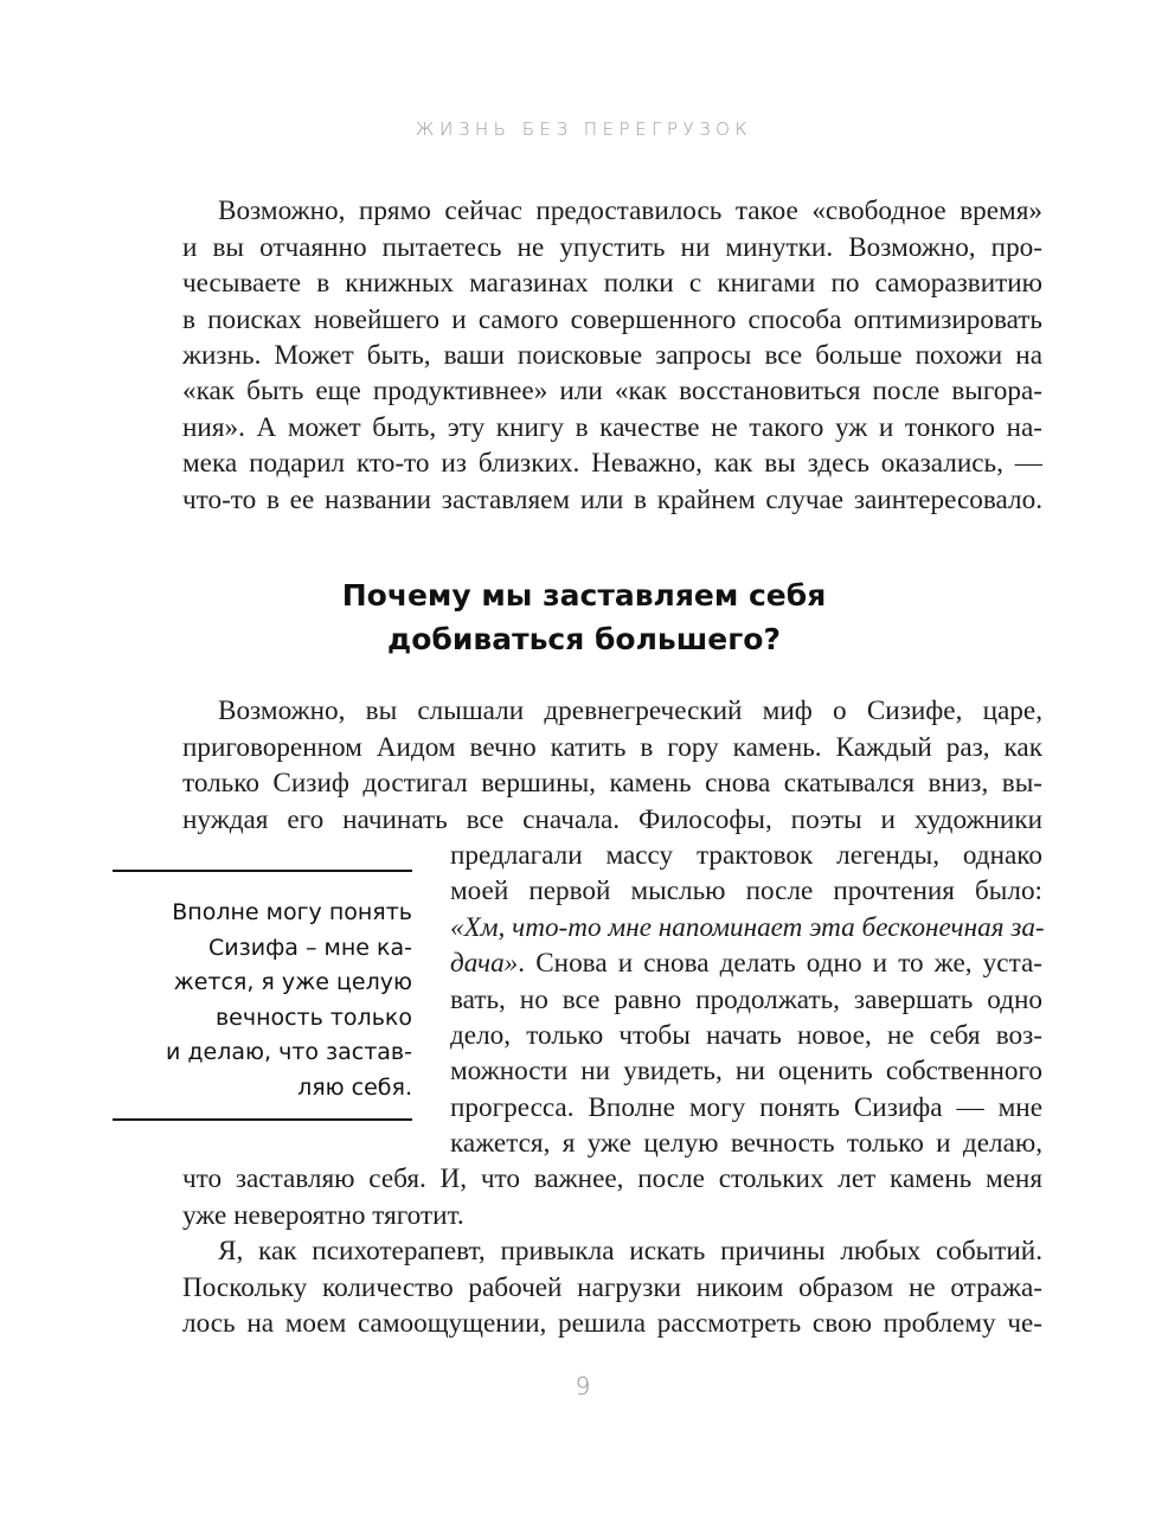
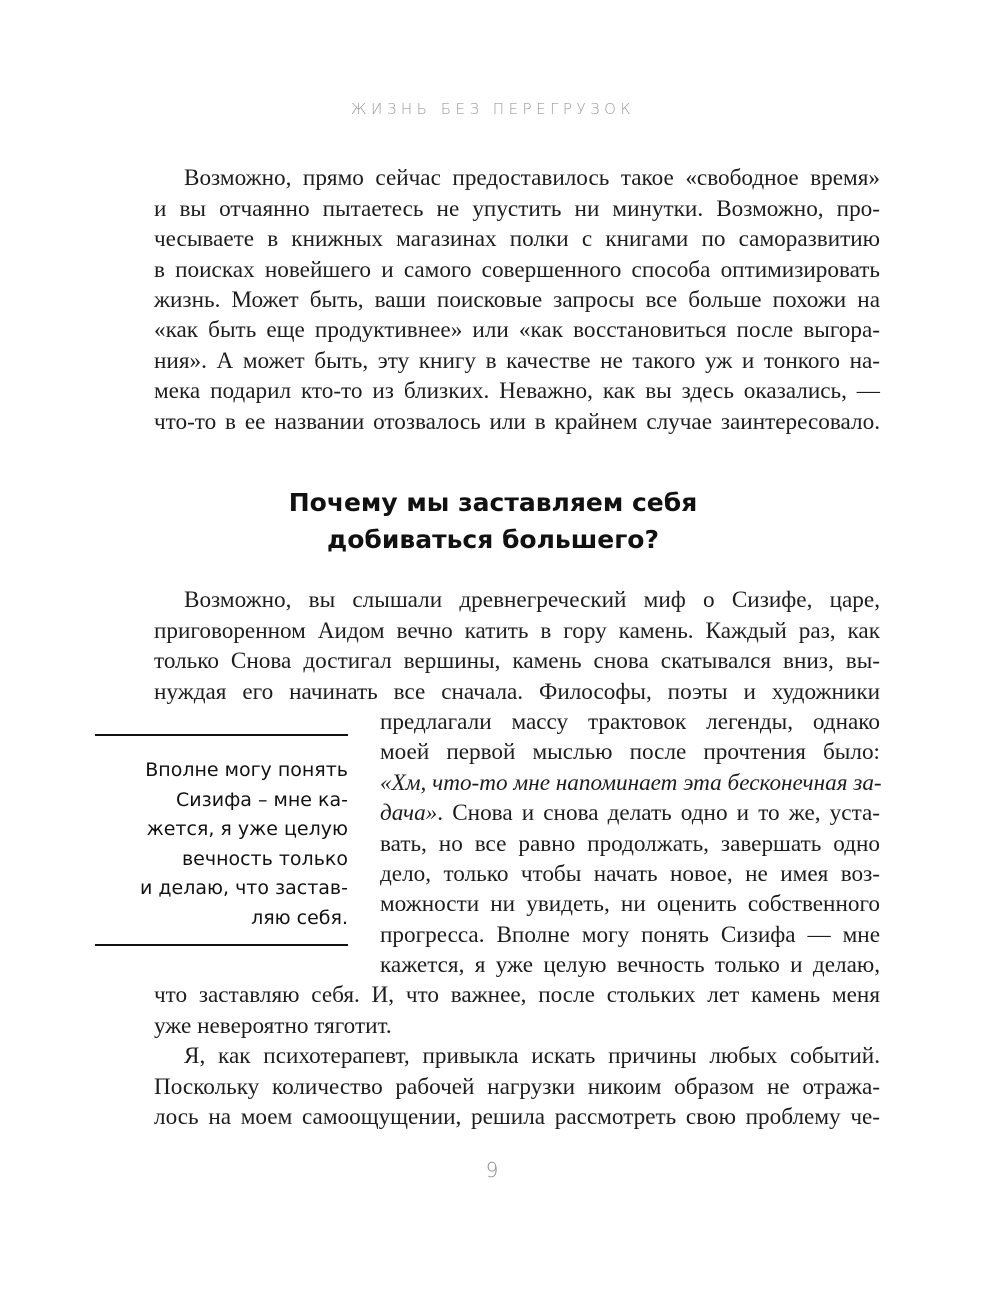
  ЖИЗНЬ БЕЗ ПЕРЕГРУЗОК
  Возможно, прямо сейчас предоставилось такое «свободное время»
  и вы отчаянно пытаетесь не упустить ни минутки. Возможно, про-
  чесываете в книжных магазинах полки с книгами по саморазвитию
  в поисках новейшего и самого совершенного способа оптимизировать
  жизнь. Может быть, ваши поисковые запросы все больше похожи на
  «как быть еще продуктивнее» или «как восстановиться после выгора-
  ния». А может быть, эту книгу в качестве не такого уж и тонкого на-
  мека подарил кто-то из близких. Неважно, как вы здесь оказались, —
- что-то в ее названии заставляем или в крайнем случае заинтересовало.
+ что-то в ее названии отозвалось или в крайнем случае заинтересовало.
  Почему мы заставляем себя
  добиваться большего?
  Возможно, вы слышали древнегреческий миф о Сизифе, царе,
  приговоренном Аидом вечно катить в гору камень. Каждый раз, как
- только Сизиф достигал вершины, камень снова скатывался вниз, вы-
+ только Снова достигал вершины, камень снова скатывался вниз, вы-
  нуждая его начинать все сначала. Философы, поэты и художники
  предлагали массу трактовок легенды, однако
  моей первой мыслью после прочтения было:
  «Хм, что-то мне напоминает эта бесконечная за-
  дача». Снова и снова делать одно и то же, уста-
  вать, но все равно продолжать, завершать одно
- дело, только чтобы начать новое, не себя воз-
+ дело, только чтобы начать новое, не имея воз-
  можности ни увидеть, ни оценить собственного
  прогресса. Вполне могу понять Сизифа — мне
  кажется, я уже целую вечность только и делаю,
  что заставляю себя. И, что важнее, после стольких лет камень меня
  уже невероятно тяготит.
  Вполне могу понять
  Сизифа – мне ка-
  жется, я уже целую
  вечность только
  и делаю, что застав-
  ляю себя.
  Я, как психотерапевт, привыкла искать причины любых событий.
  Поскольку количество рабочей нагрузки никоим образом не отража-
  лось на моем самоощущении, решила рассмотреть свою проблему че-
  9
